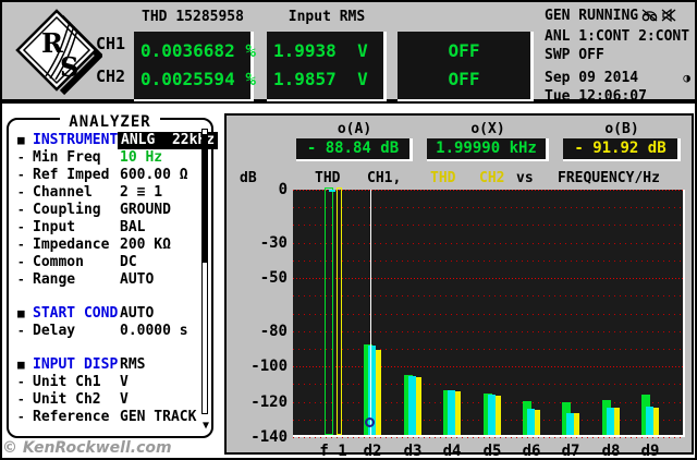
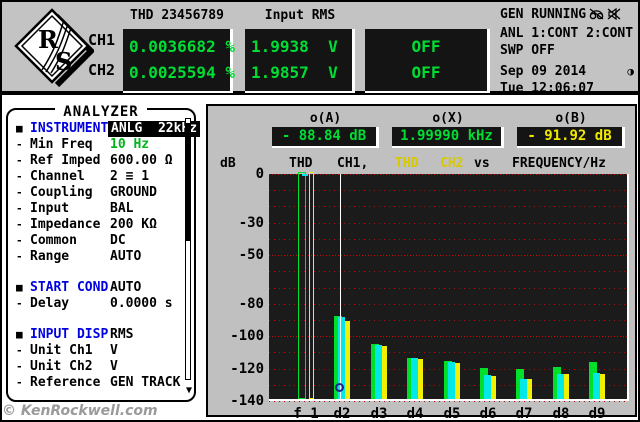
  R
  S
  CH1
  CH2
- THD 15285958
+ THD 23456789
  0.0036682
  0.0025594
  Input RMS
  1.9938 V
  1.9857 V
  OFF
  OFF
  GEN RUNNING
  ANL 1:CONT 2:CONT
  SWP OFF
  Sep 09 2014
  ◑
  Tue 12:06:07
  ANALYZER
  ■
  INSTRUMENT
  ANLG 22kz
  -
  Min Freq
  10 Hz
  -
  Ref Imped
  600.00 Ω
  -
  Channel
  2 ≡ 1
  -
  Coupling
  GROUND
  -
  Input
  BAL
  -
  Impedance
  200 KΩ
  -
  Common
  DC
  -
  Range
  AUTO
  ■
  START COND
  AUTO
  -
  Delay
  0.0000 s
  ■
  INPUT DISP
  RMS
  -
  Unit Ch1
  V
  -
  Unit Ch2
  V
  -
  Reference
  GEN TRACK
  ▼
  © KenRockwell.com
  o(A)
  - 88.84 dB
  o(X)
  1.99990 kHz
  o(B)
  - 91.92 dB
  dB
  THD
  CH1,
  THD
  CH2
  vs
  FREQUENCY/Hz
  0
  -30
  -50
  -80
  -100
  -120
  -140
  f 1
  d2
  d3
  d4
  d5
  d6
  d7
  d8
  d9
